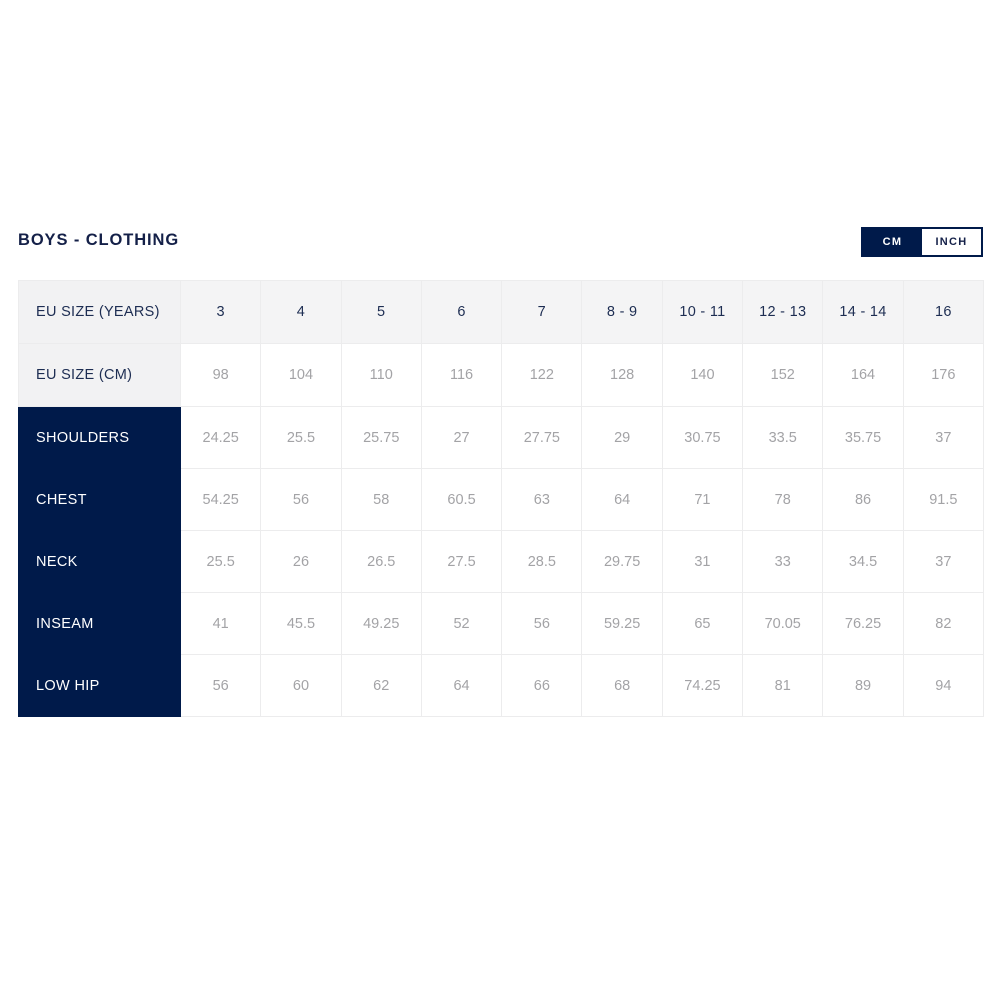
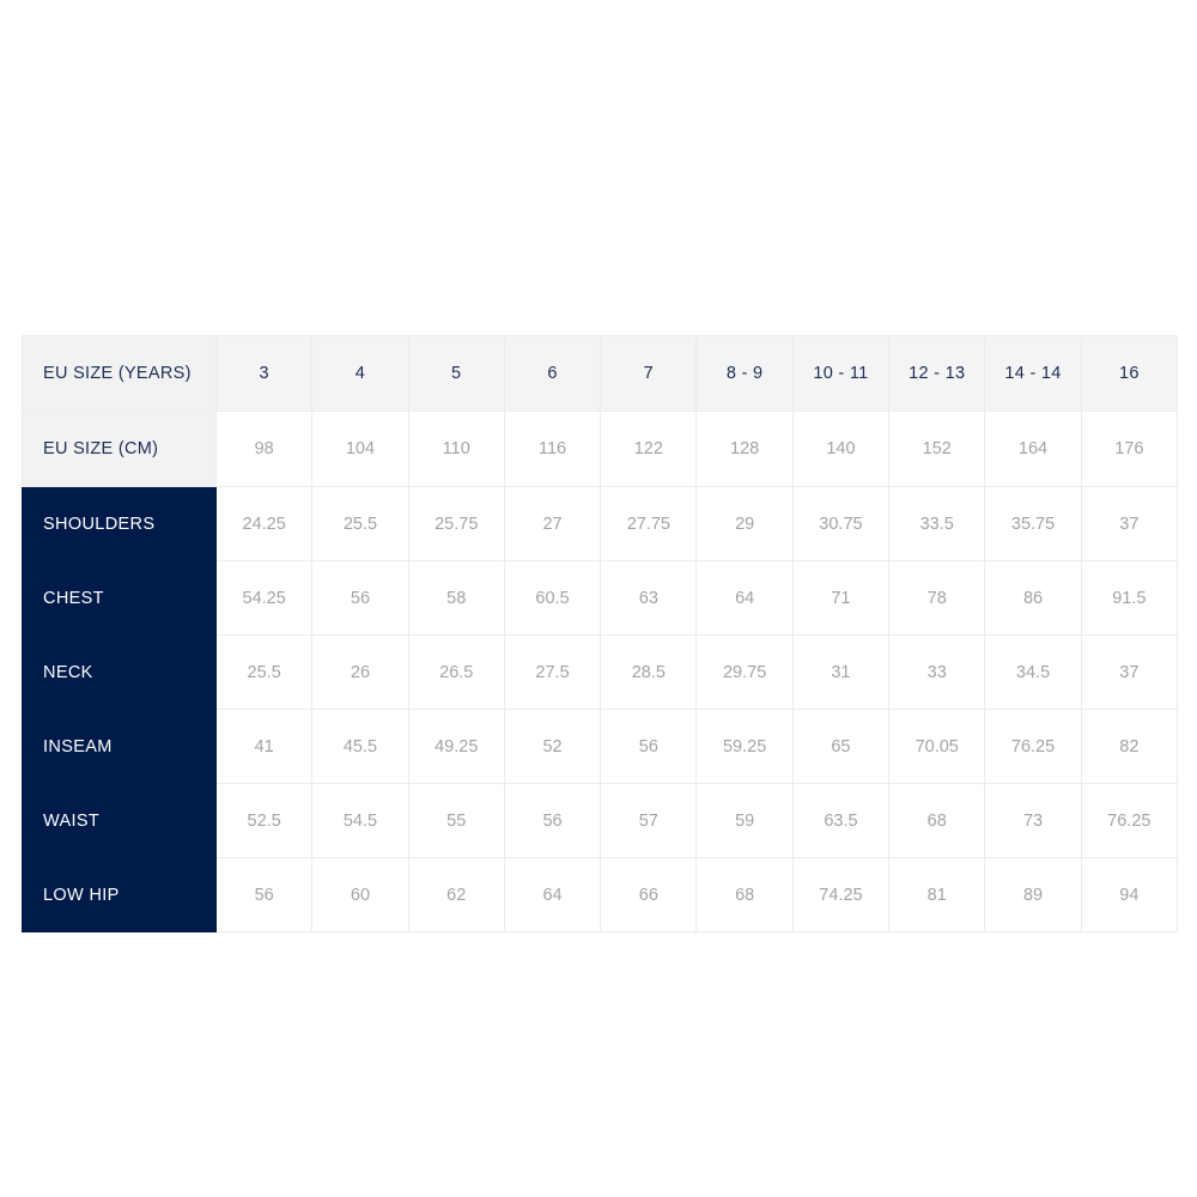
- BOYS - CLOTHING
- CM
- INCH
  EU SIZE (YEARS)	3	4	5	6	7	8 - 9	10 - 11	12 - 13	14 - 14	16
  EU SIZE (CM)	98	104	110	116	122	128	140	152	164	176
  SHOULDERS	24.25	25.5	25.75	27	27.75	29	30.75	33.5	35.75	37
  CHEST	54.25	56	58	60.5	63	64	71	78	86	91.5
  NECK	25.5	26	26.5	27.5	28.5	29.75	31	33	34.5	37
  INSEAM	41	45.5	49.25	52	56	59.25	65	70.05	76.25	82
+ WAIST	52.5	54.5	55	56	57	59	63.5	68	73	76.25
  LOW HIP	56	60	62	64	66	68	74.25	81	89	94
